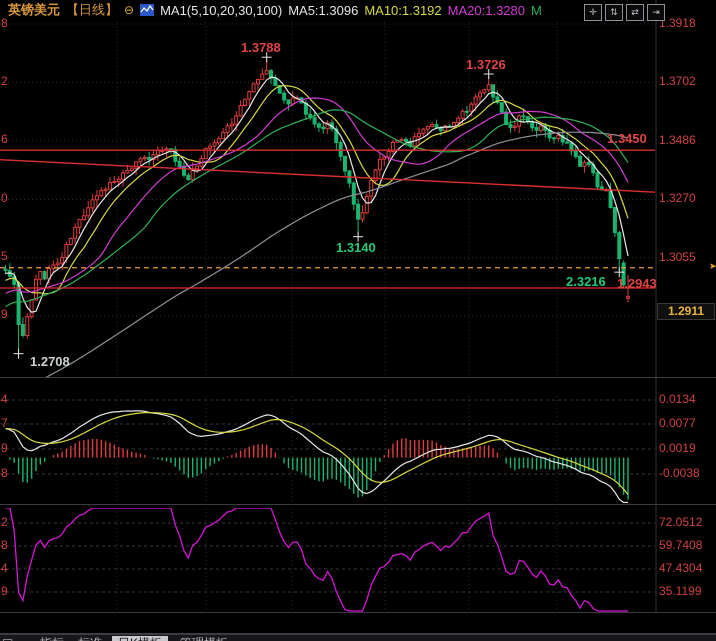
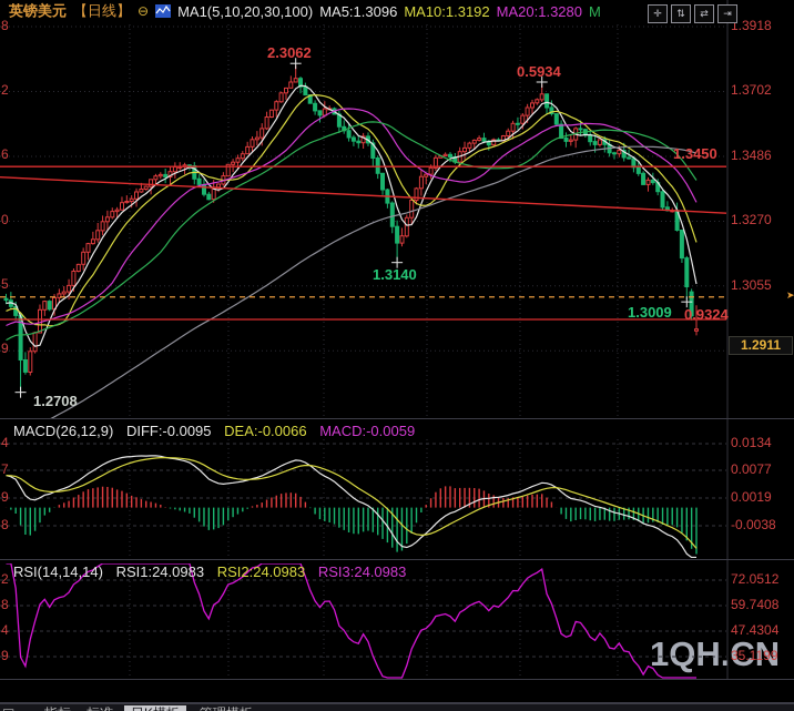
+ 1QH.CN
  英镑美元
  【日线】
  ⊖
  MA1(5,10,20,30,100)
  MA5:1.3096
  MA10:1.3192
  MA20:1.3280
  M
  ✛
  ⇅
  ⇄
  ⇥
+ MACD(26,12,9) DIFF:-0.0095 DEA:-0.0066 MACD:-0.0059
+ RSI(14,14,14) RSI1:24.0983 RSI2:24.0983 RSI3:24.0983
  1.3918
  1.3702
  1.3486
  1.3270
  1.3055
  8
  2
  6
  0
  5
  9
  0.0134
  0.0077
  0.0019
  -0.0038
  4
  7
  9
  8
  72.0512
  59.7408
  47.4304
  35.1199
  2
  8
  4
  9
- 1.3788
+ 2.3062
- 1.3726
+ 0.5934
  1.2708
  1.3140
- 2.3216
+ 1.3009
- 1.2943
+ 0.9324
  1.3450
  1.2911
  ➤
